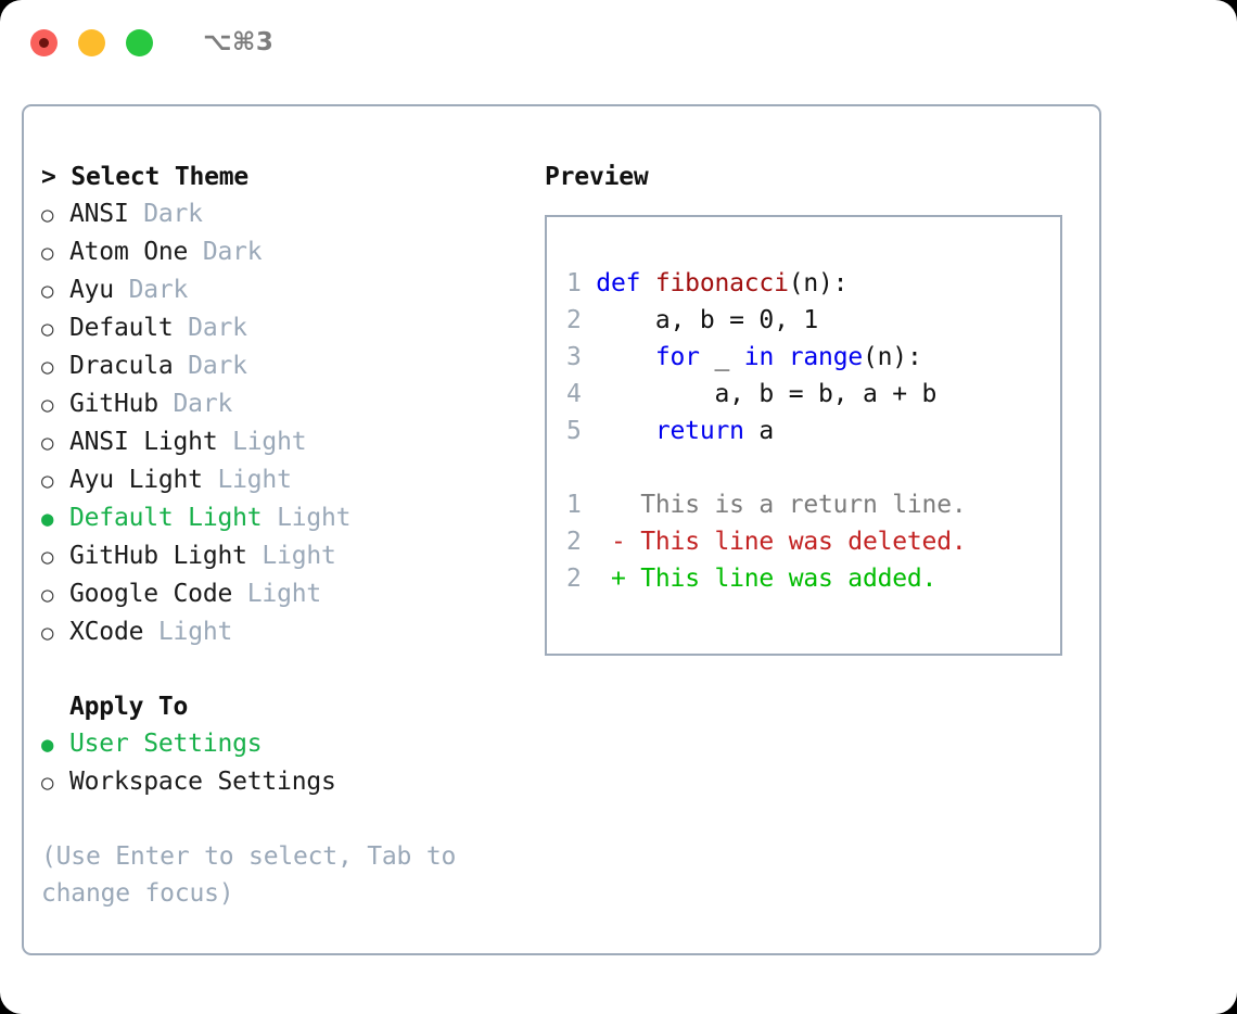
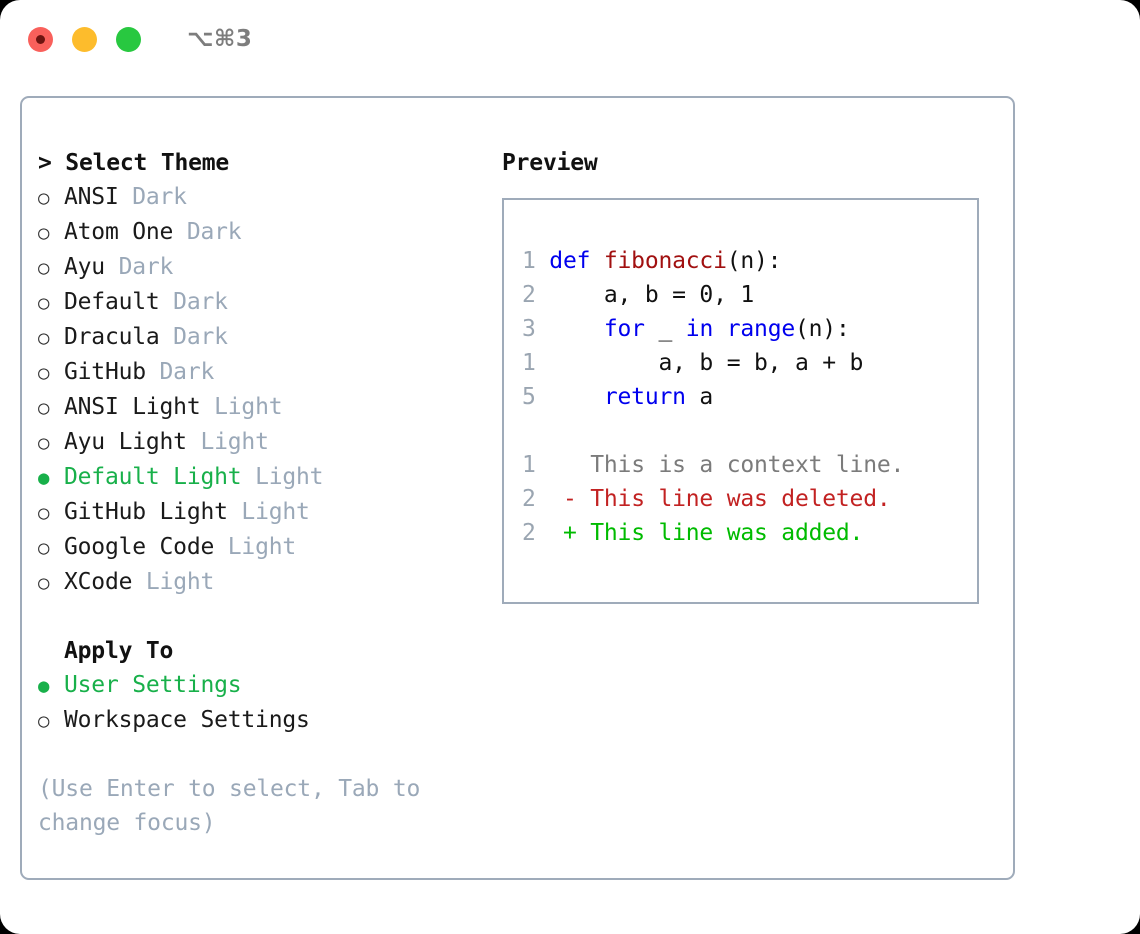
  ⌥⌘3
  > Select Theme
  ○
  ANSI
  Dark
  ○
  Atom One
  Dark
  ○
  Ayu
  Dark
  ○
  Default
  Dark
  ○
  Dracula
  Dark
  ○
  GitHub
  Dark
  ○
  ANSI Light
  Light
  ○
  Ayu Light
  Light
  ●
  Default Light
  Light
  ○
  GitHub Light
  Light
  ○
  Google Code
  Light
  ○
  XCode
  Light
  Apply To
  ●
  User Settings
  ○
  Workspace Settings
  (Use Enter to select, Tab to change focus)
  Preview
  1 def fibonacci(n):
  2 a, b = 0, 1
  3 for _ in range(n):
- 4 a, b = b, a + b
+ 1 a, b = b, a + b
  5 return a
- 1 This is a return line.
+ 1 This is a context line.
  2 - This line was deleted.
  2 + This line was added.
